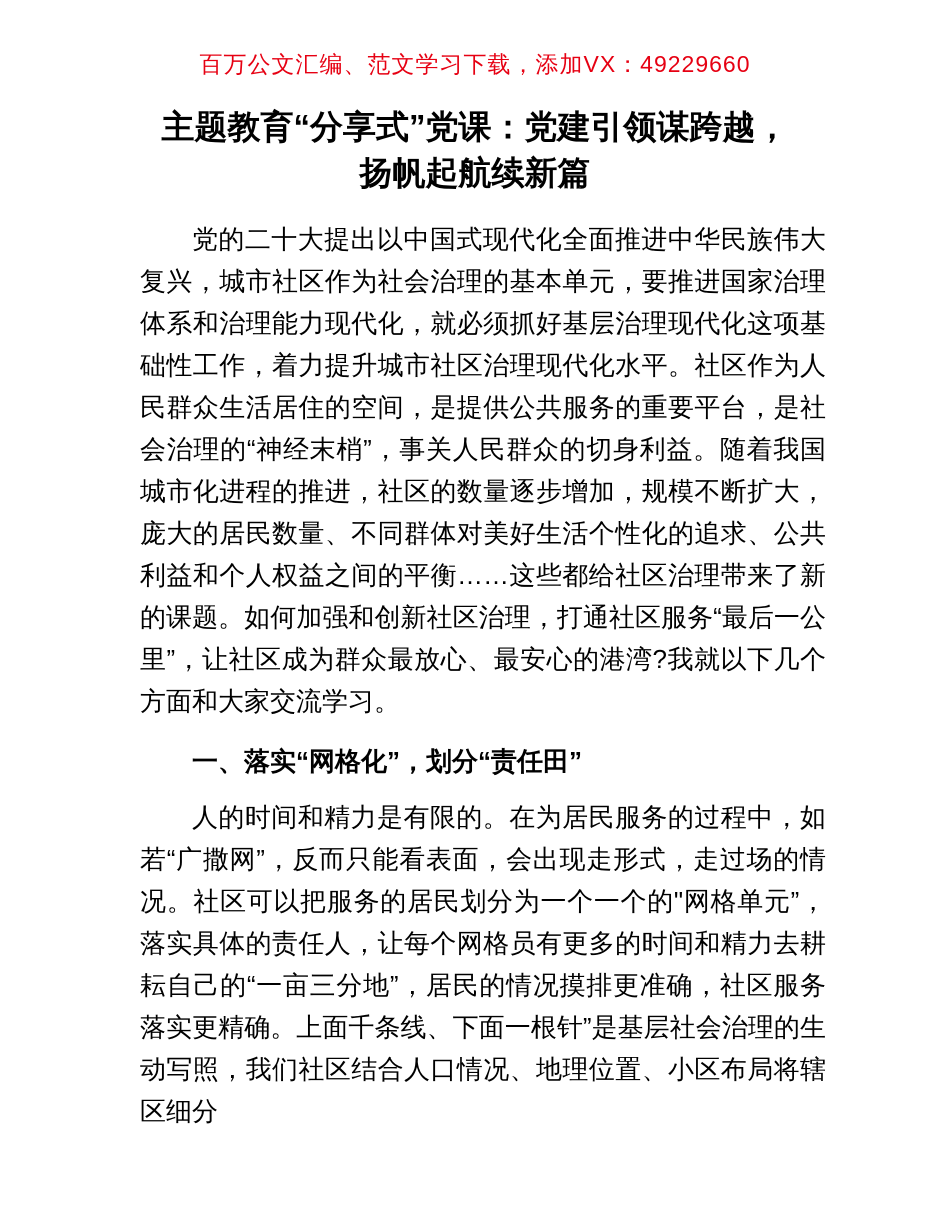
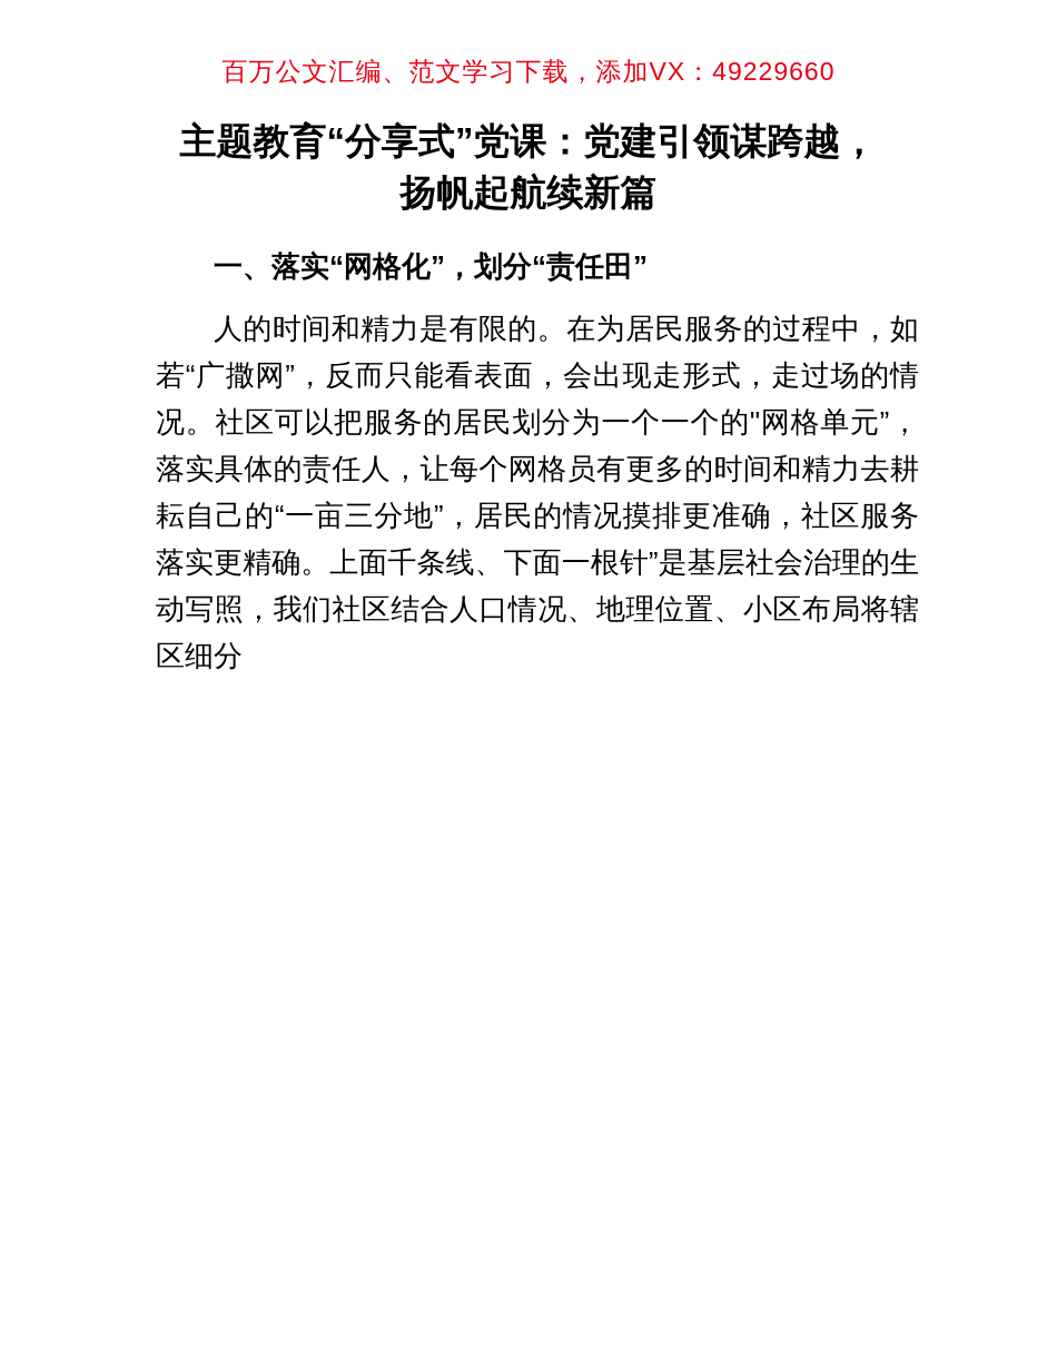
  百万公文汇编、范文学习下载，添加VX：49229660
  主题教育“分享式”党课：党建引领谋跨越，
  扬帆起航续新篇
- 党的二十大提出以中国式现代化全面推进中华民族伟大复兴，城市社区作为社会治理的基本单元，要推进国家治理体系和治理能力现代化，就必须抓好基层治理现代化这项基础性工作，着力提升城市社区治理现代化水平。社区作为人民群众生活居住的空间，是提供公共服务的重要平台，是社会治理的“神经末梢”，事关人民群众的切身利益。随着我国城市化进程的推进，社区的数量逐步增加，规模不断扩大，庞大的居民数量、不同群体对美好生活个性化的追求、公共利益和个人权益之间的平衡……这些都给社区治理带来了新的课题。如何加强和创新社区治理，打通社区服务“最后一公里”，让社区成为群众最放心、最安心的港湾?我就以下几个方面和大家交流学习。
  一、落实“网格化”，划分“责任田”
  人的时间和精力是有限的。在为居民服务的过程中，如若“广撒网”，反而只能看表面，会出现走形式，走过场的情况。社区可以把服务的居民划分为一个一个的"网格单元”，落实具体的责任人，让每个网格员有更多的时间和精力去耕耘自己的“一亩三分地”，居民的情况摸排更准确，社区服务落实更精确。上面千条线、下面一根针”是基层社会治理的生动写照，我们社区结合人口情况、地理位置、小区布局将辖区细分
